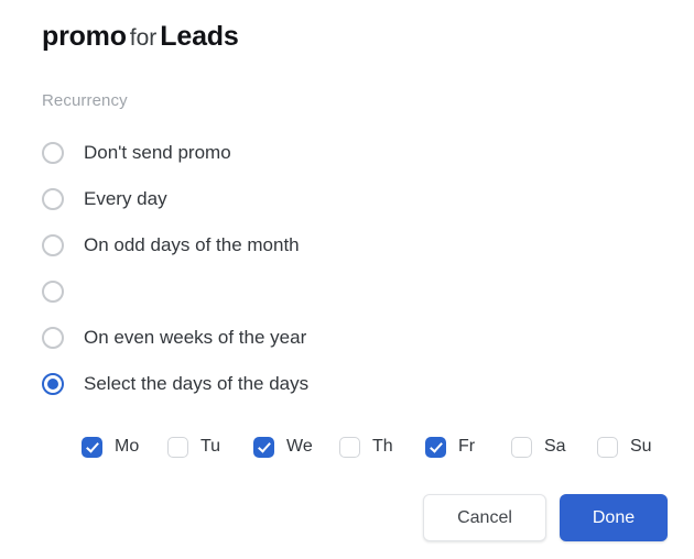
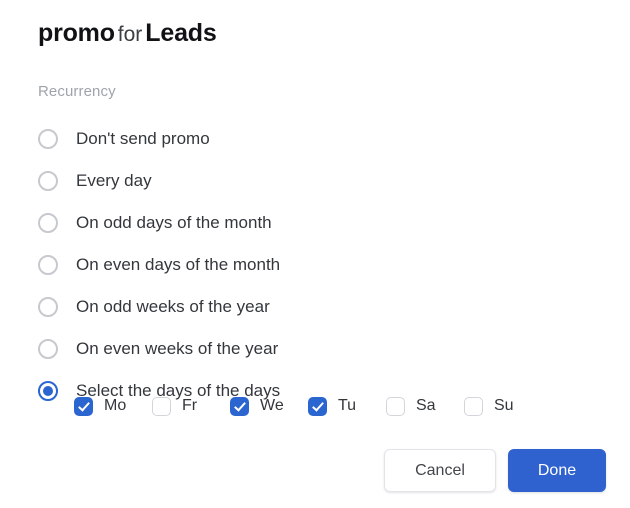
  promo for Leads
  Recurrency
  Don't send promo
  Every day
  On odd days of the month
+ On even days of the month
+ On odd weeks of the year
  On even weeks of the year
  Select the days of the days
  Mo
- Tu
+ Fr
  We
- Th
- Fr
+ Tu
  Sa
  Su
  Cancel
  Done
